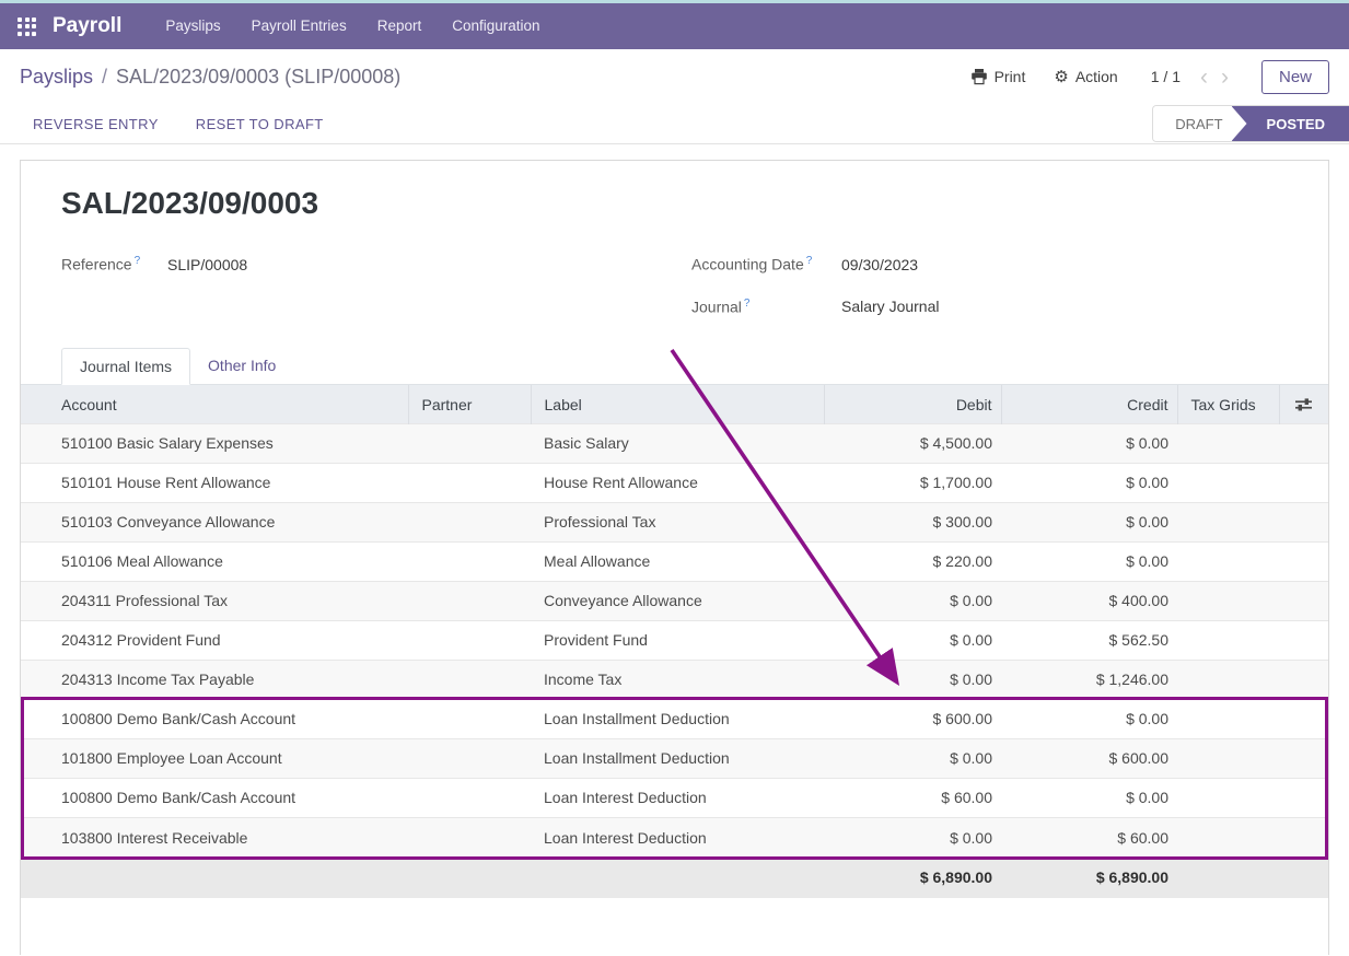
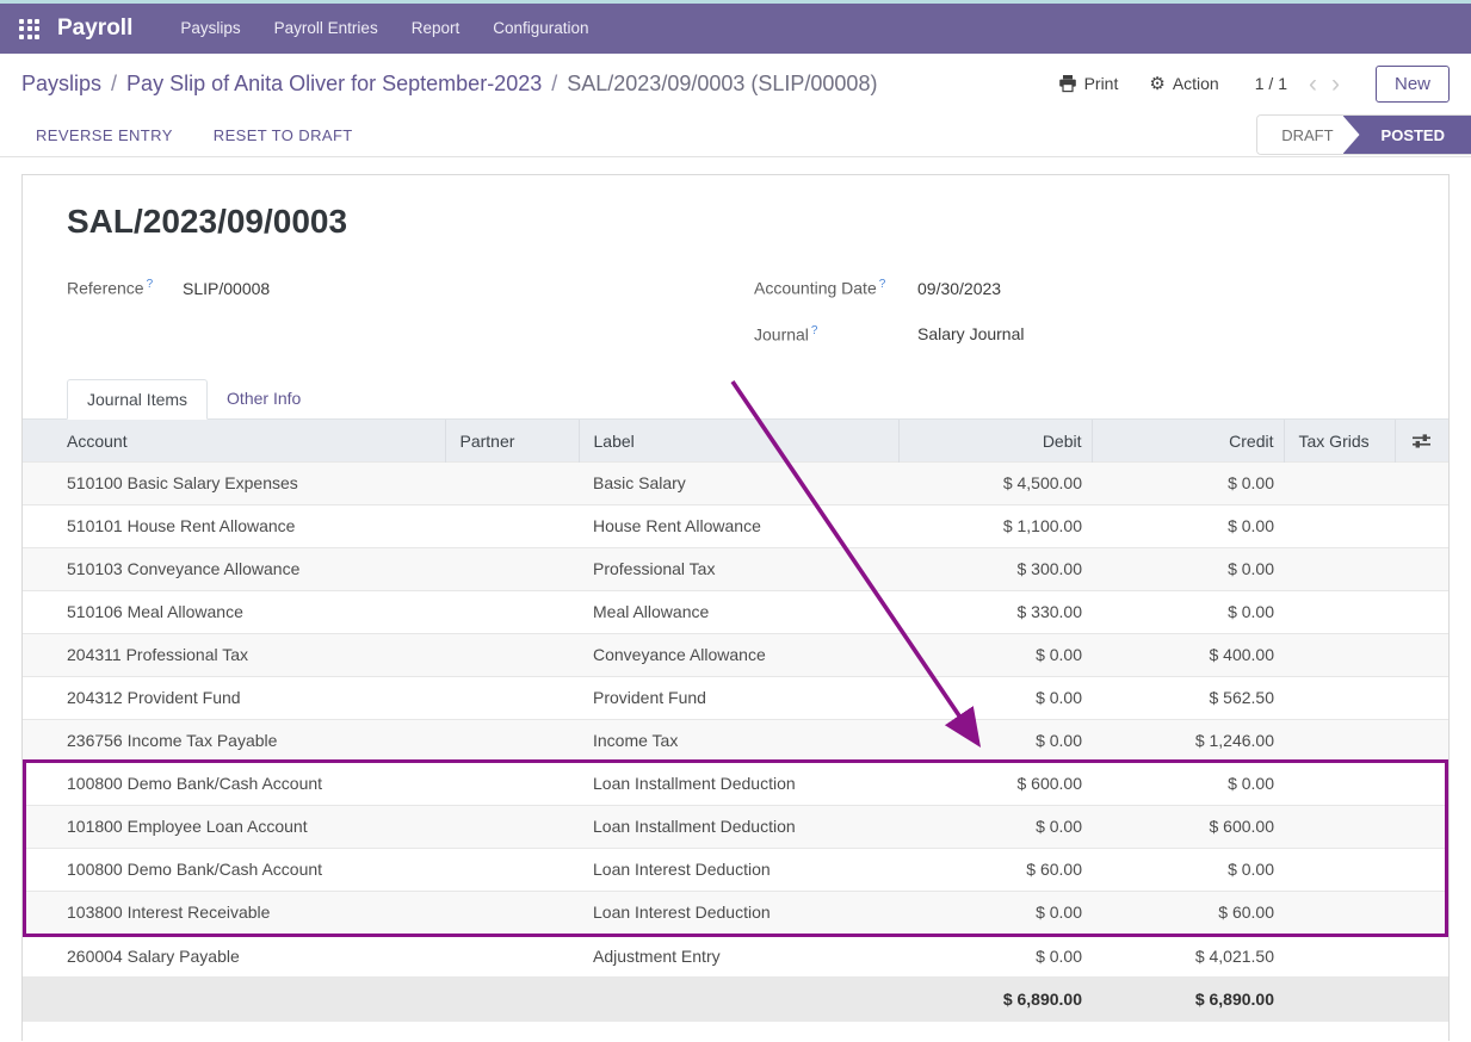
  Payroll
  Payslips
  Payroll Entries
  Report
  Configuration
  Payslips
+ Pay Slip of Anita Oliver for September-2023
  SAL/2023/09/0003 (SLIP/00008)
  Print
  ⚙
  Action
  1 / 1
  ‹
  ›
  New
  REVERSE ENTRY
  RESET TO DRAFT
  DRAFT
  POSTED
  SAL/2023/09/0003
  Reference ?
  SLIP/00008
  Accounting Date ?
  09/30/2023
  Journal ?
  Salary Journal
  Journal Items
  Other Info
  Account	Partner	Label	Debit	Credit	Tax Grids
  510100 Basic Salary Expenses		Basic Salary	$ 4,500.00	$ 0.00
- 510101 House Rent Allowance		House Rent Allowance	$ 1,700.00	$ 0.00
+ 510101 House Rent Allowance		House Rent Allowance	$ 1,100.00	$ 0.00
  510103 Conveyance Allowance		Professional Tax	$ 300.00	$ 0.00
- 510106 Meal Allowance		Meal Allowance	$ 220.00	$ 0.00
+ 510106 Meal Allowance		Meal Allowance	$ 330.00	$ 0.00
  204311 Professional Tax		Conveyance Allowance	$ 0.00	$ 400.00
  204312 Provident Fund		Provident Fund	$ 0.00	$ 562.50
- 204313 Income Tax Payable		Income Tax	$ 0.00	$ 1,246.00
+ 236756 Income Tax Payable		Income Tax	$ 0.00	$ 1,246.00
  100800 Demo Bank/Cash Account		Loan Installment Deduction	$ 600.00	$ 0.00
  101800 Employee Loan Account		Loan Installment Deduction	$ 0.00	$ 600.00
  100800 Demo Bank/Cash Account		Loan Interest Deduction	$ 60.00	$ 0.00
  103800 Interest Receivable		Loan Interest Deduction	$ 0.00	$ 60.00
+ 260004 Salary Payable		Adjustment Entry	$ 0.00	$ 4,021.50
  			$ 6,890.00	$ 6,890.00
